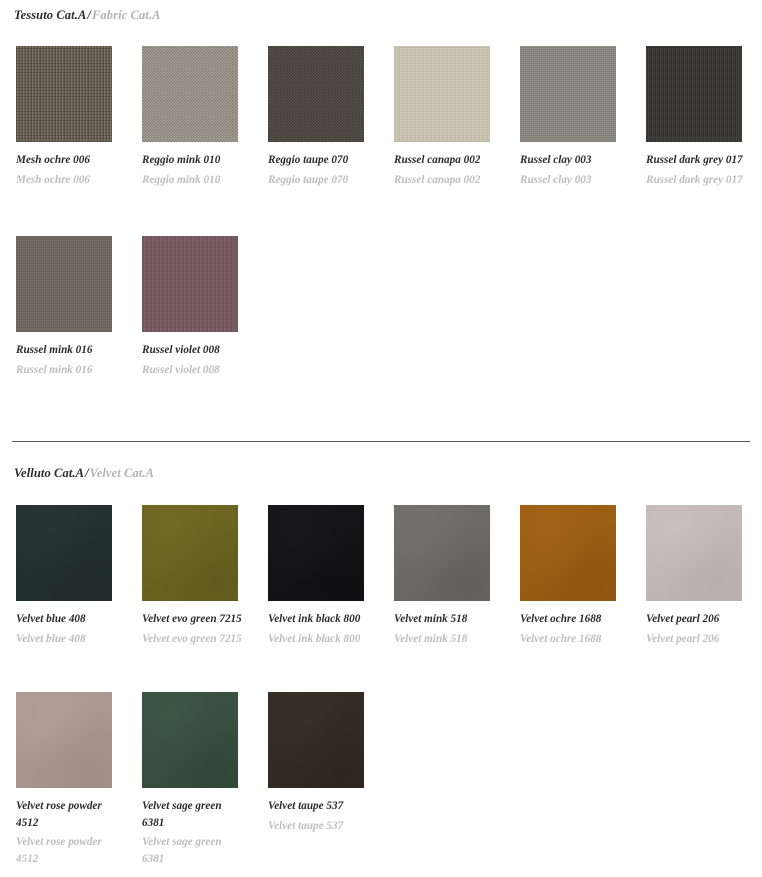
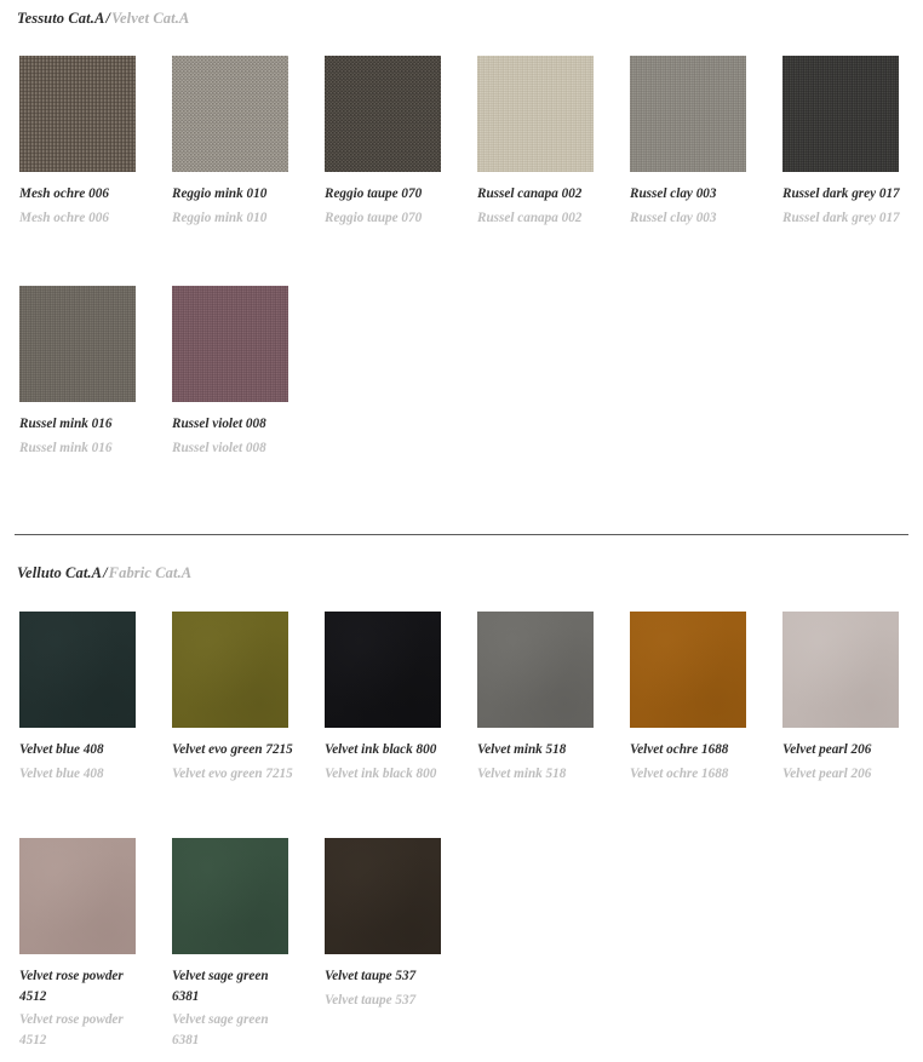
- Tessuto Cat.A/Fabric Cat.A
+ Tessuto Cat.A/Velvet Cat.A
  Mesh ochre 006
  Mesh ochre 006
  Reggio mink 010
  Reggio mink 010
  Reggio taupe 070
  Reggio taupe 070
  Russel canapa 002
  Russel canapa 002
  Russel clay 003
  Russel clay 003
  Russel dark grey 017
  Russel dark grey 017
  Russel mink 016
  Russel mink 016
  Russel violet 008
  Russel violet 008
- Velluto Cat.A/Velvet Cat.A
+ Velluto Cat.A/Fabric Cat.A
  Velvet blue 408
  Velvet blue 408
  Velvet evo green 7215
  Velvet evo green 7215
  Velvet ink black 800
  Velvet ink black 800
  Velvet mink 518
  Velvet mink 518
  Velvet ochre 1688
  Velvet ochre 1688
  Velvet pearl 206
  Velvet pearl 206
  Velvet rose powder 4512
  Velvet rose powder 4512
  Velvet sage green 6381
  Velvet sage green 6381
  Velvet taupe 537
  Velvet taupe 537
